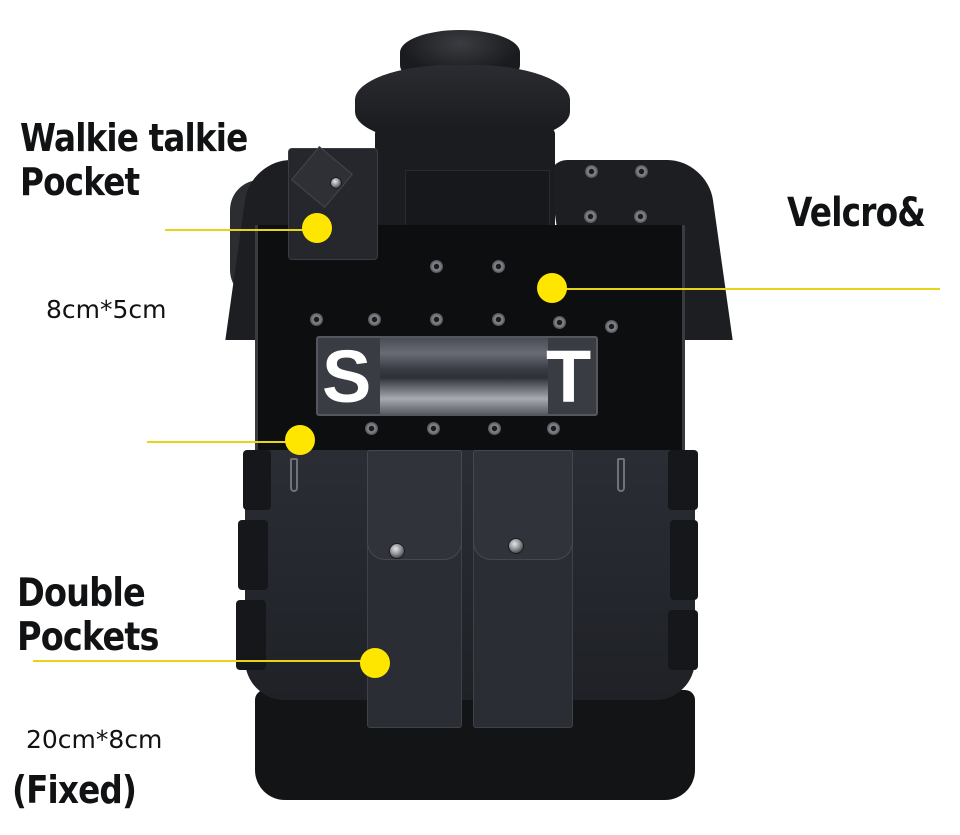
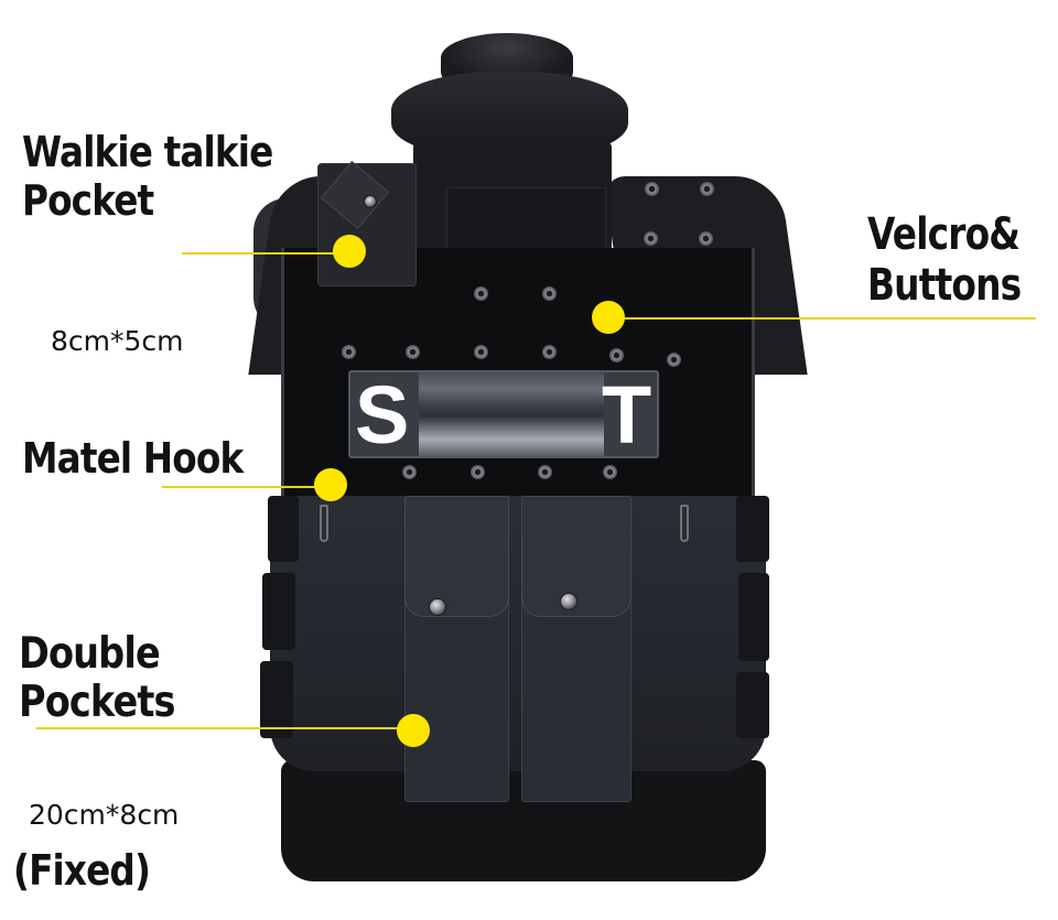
  S
  T
  Walkie talkie
  Pocket
  8cm*5cm
  Velcro&
+ Buttons
+ Matel Hook
  Double
  Pockets
  20cm*8cm
  (Fixed)
